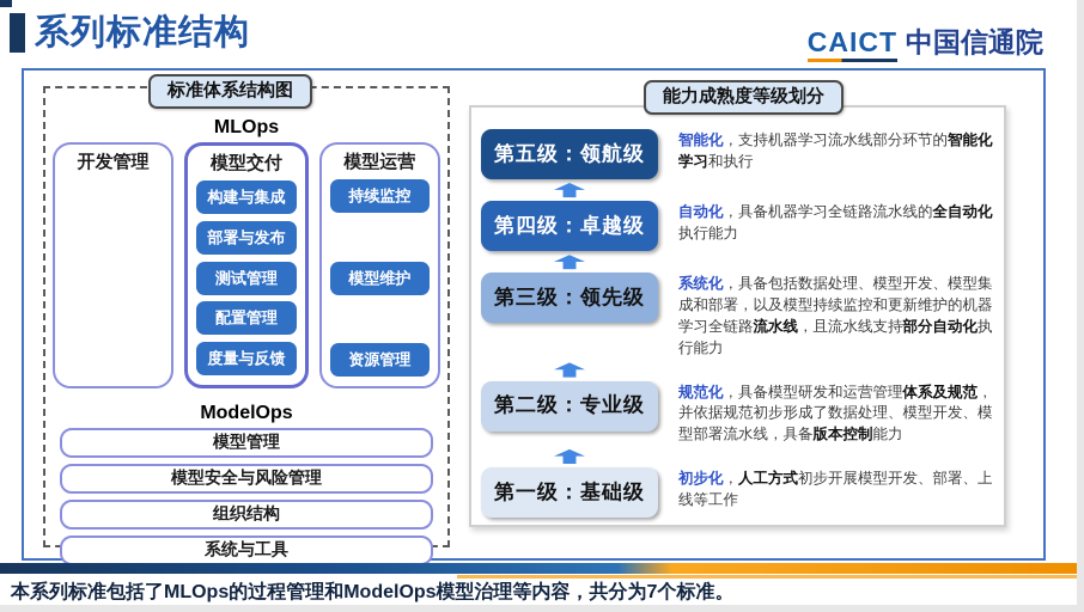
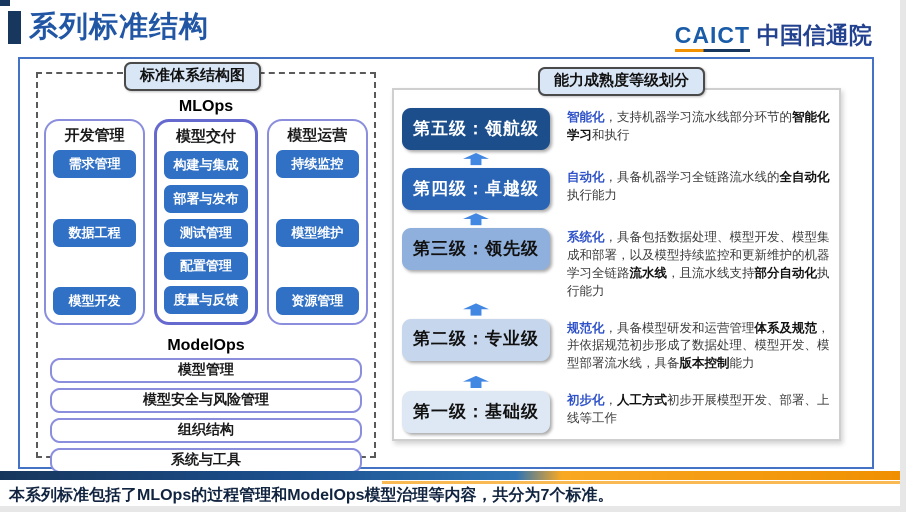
  系列标准结构
  CAICT
  中国信通院
  标准体系结构图
  MLOps
  开发管理
+ 需求管理
+ 数据工程
+ 模型开发
  模型交付
  构建与集成
  部署与发布
  测试管理
  配置管理
  度量与反馈
  模型运营
  持续监控
  模型维护
  资源管理
  ModelOps
  模型管理
  模型安全与风险管理
  组织结构
  系统与工具
  能力成熟度等级划分
  第五级：领航级
  智能化，支持机器学习流水线部分环节的智能化学习和执行
  第四级：卓越级
  自动化，具备机器学习全链路流水线的全自动化执行能力
  第三级：领先级
  系统化，具备包括数据处理、模型开发、模型集成和部署，以及模型持续监控和更新维护的机器学习全链路流水线，且流水线支持部分自动化执行能力
  第二级：专业级
  规范化，具备模型研发和运营管理体系及规范，并依据规范初步形成了数据处理、模型开发、模型部署流水线，具备版本控制能力
  第一级：基础级
  初步化，人工方式初步开展模型开发、部署、上线等工作
  本系列标准包括了MLOps的过程管理和ModelOps模型治理等内容，共分为7个标准。
